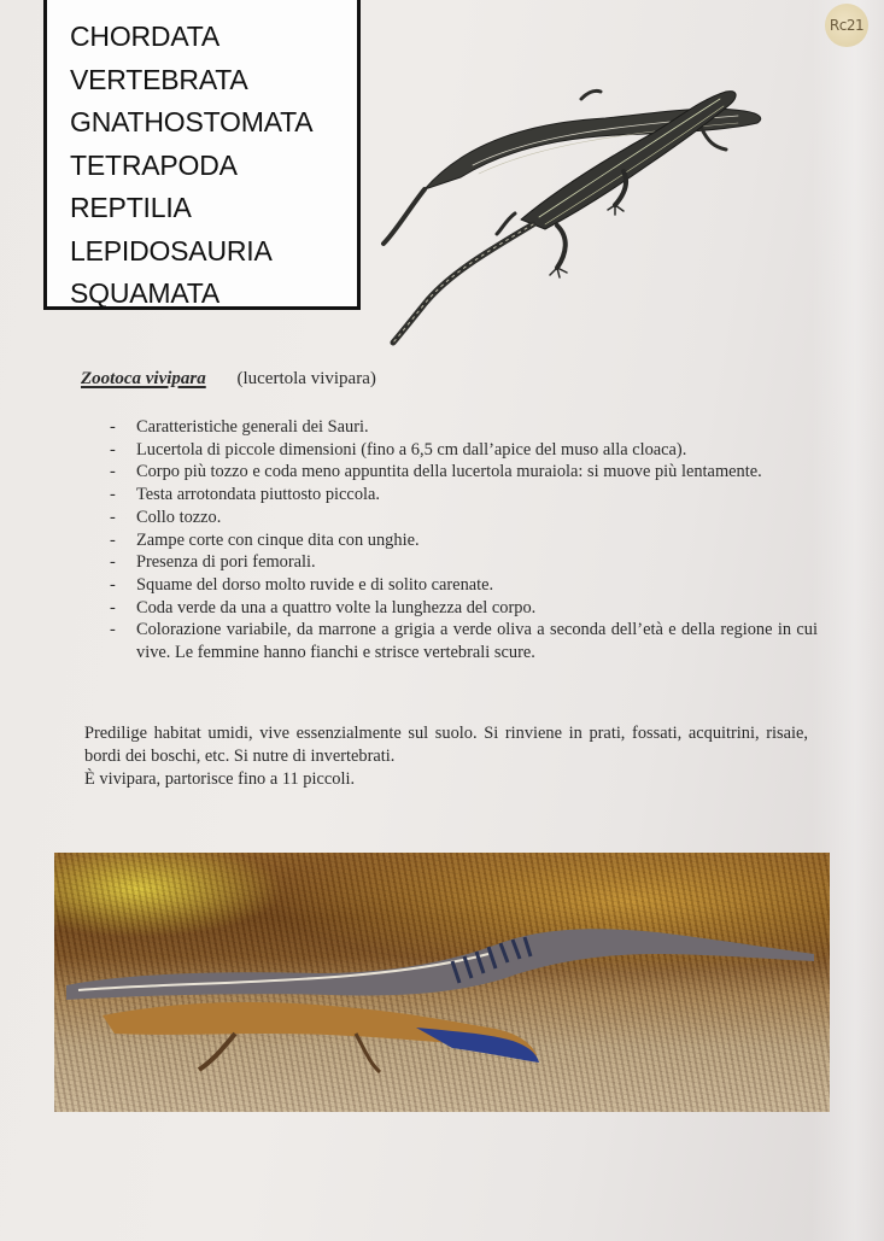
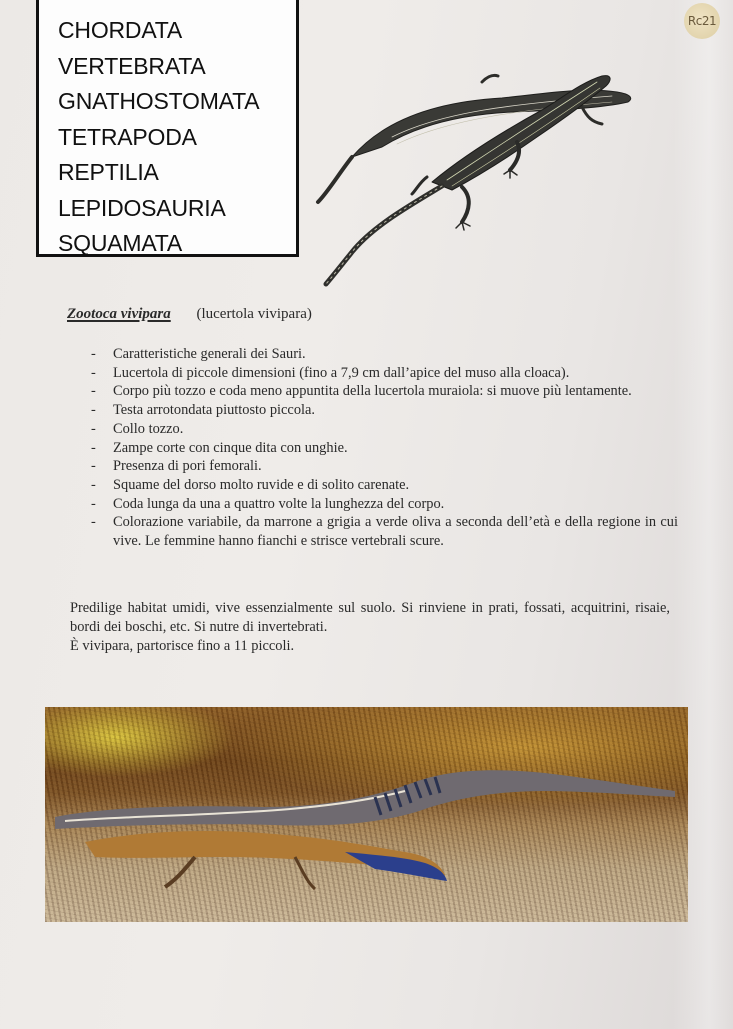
  CHORDATA
  VERTEBRATA
  GNATHOSTOMATA
  TETRAPODA
  REPTILIA
  LEPIDOSAURIA
  SQUAMATA
  Rc21
  Zootoca vivipara (lucertola vivipara)
  -
  Caratteristiche generali dei Sauri.
  -
- Lucertola di piccole dimensioni (fino a 6,5 cm dall’apice del muso alla cloaca).
+ Lucertola di piccole dimensioni (fino a 7,9 cm dall’apice del muso alla cloaca).
  -
  Corpo più tozzo e coda meno appuntita della lucertola muraiola: si muove più lentamente.
  -
  Testa arrotondata piuttosto piccola.
  -
  Collo tozzo.
  -
  Zampe corte con cinque dita con unghie.
  -
  Presenza di pori femorali.
  -
  Squame del dorso molto ruvide e di solito carenate.
  -
- Coda verde da una a quattro volte la lunghezza del corpo.
+ Coda lunga da una a quattro volte la lunghezza del corpo.
  -
  Colorazione variabile, da marrone a grigia a verde oliva a seconda dell’età e della regione in cui vive. Le femmine hanno fianchi e strisce vertebrali scure.
  Predilige habitat umidi, vive essenzialmente sul suolo. Si rinviene in prati, fossati, acquitrini, risaie, bordi dei boschi, etc. Si nutre di invertebrati.
  È vivipara, partorisce fino a 11 piccoli.
